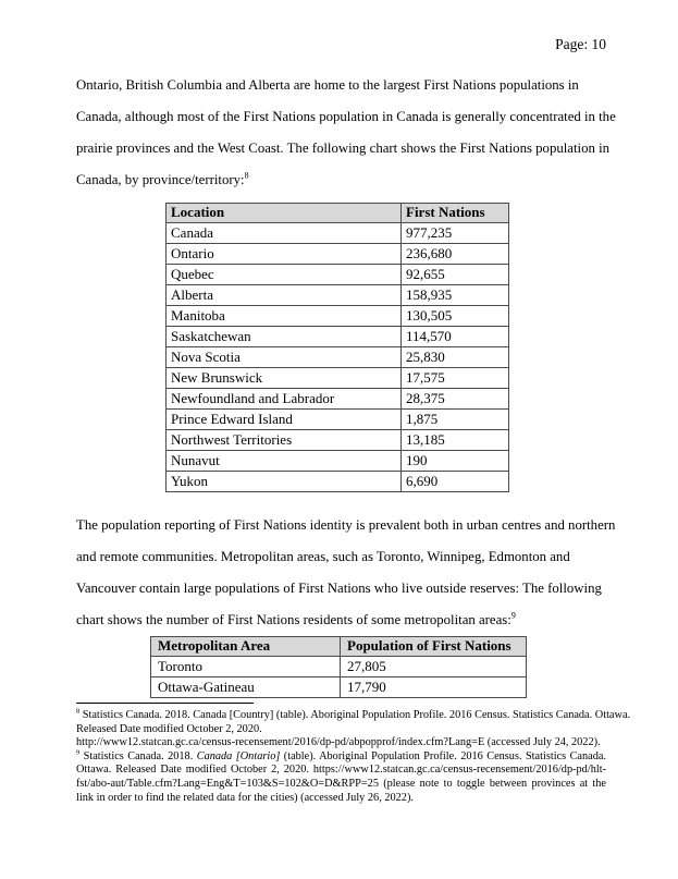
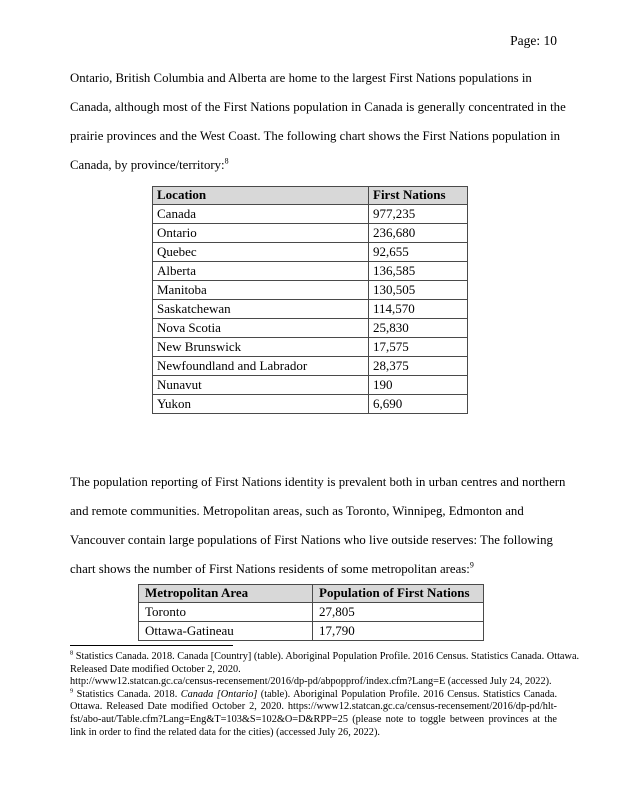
  Page: 10
  Ontario, British Columbia and Alberta are home to the largest First Nations populations in
  Canada, although most of the First Nations population in Canada is generally concentrated in the
  prairie provinces and the West Coast. The following chart shows the First Nations population in
  Canada, by province/territory:8
  Location	First Nations
  Canada	977,235
  Ontario	236,680
  Quebec	92,655
- Alberta	158,935
+ Alberta	136,585
  Manitoba	130,505
  Saskatchewan	114,570
  Nova Scotia	25,830
  New Brunswick	17,575
  Newfoundland and Labrador	28,375
- Prince Edward Island	1,875
- Northwest Territories	13,185
  Nunavut	190
  Yukon	6,690
  The population reporting of First Nations identity is prevalent both in urban centres and northern
  and remote communities. Metropolitan areas, such as Toronto, Winnipeg, Edmonton and
  Vancouver contain large populations of First Nations who live outside reserves: The following
  chart shows the number of First Nations residents of some metropolitan areas:9
  Metropolitan Area	Population of First Nations
  Toronto	27,805
  Ottawa-Gatineau	17,790
  Statistics Canada. 2018. Canada [Country] (table). Aboriginal Population Profile. 2016 Census. Statistics Canada. Ottawa.
  Released Date modified October 2, 2020.
  http://www12.statcan.gc.ca/census-recensement/2016/dp-pd/abpopprof/index.cfm?Lang=E (accessed July 24, 2022).
  Statistics Canada. 2018. Canada [Ontario] (table). Aboriginal Population Profile. 2016 Census. Statistics Canada.
  Ottawa. Released Date modified October 2, 2020. https://www12.statcan.gc.ca/census-recensement/2016/dp-pd/hlt-
  fst/abo-aut/Table.cfm?Lang=Eng&T=103&S=102&O=D&RPP=25 (please note to toggle between provinces at the
  link in order to find the related data for the cities) (accessed July 26, 2022).
